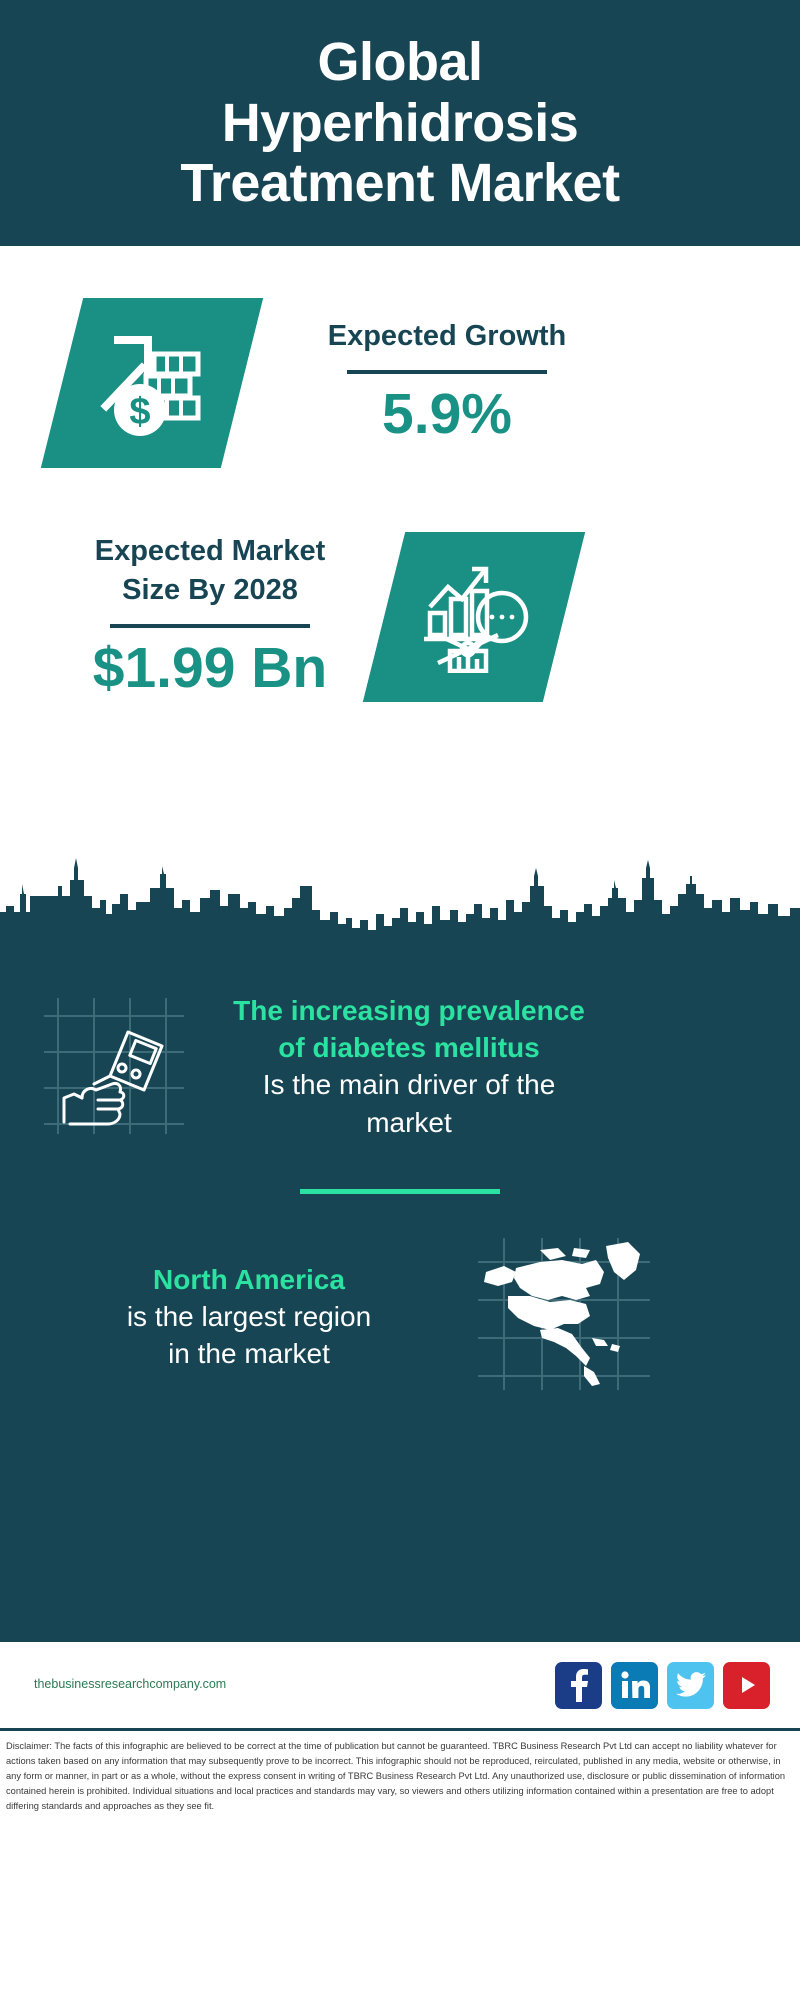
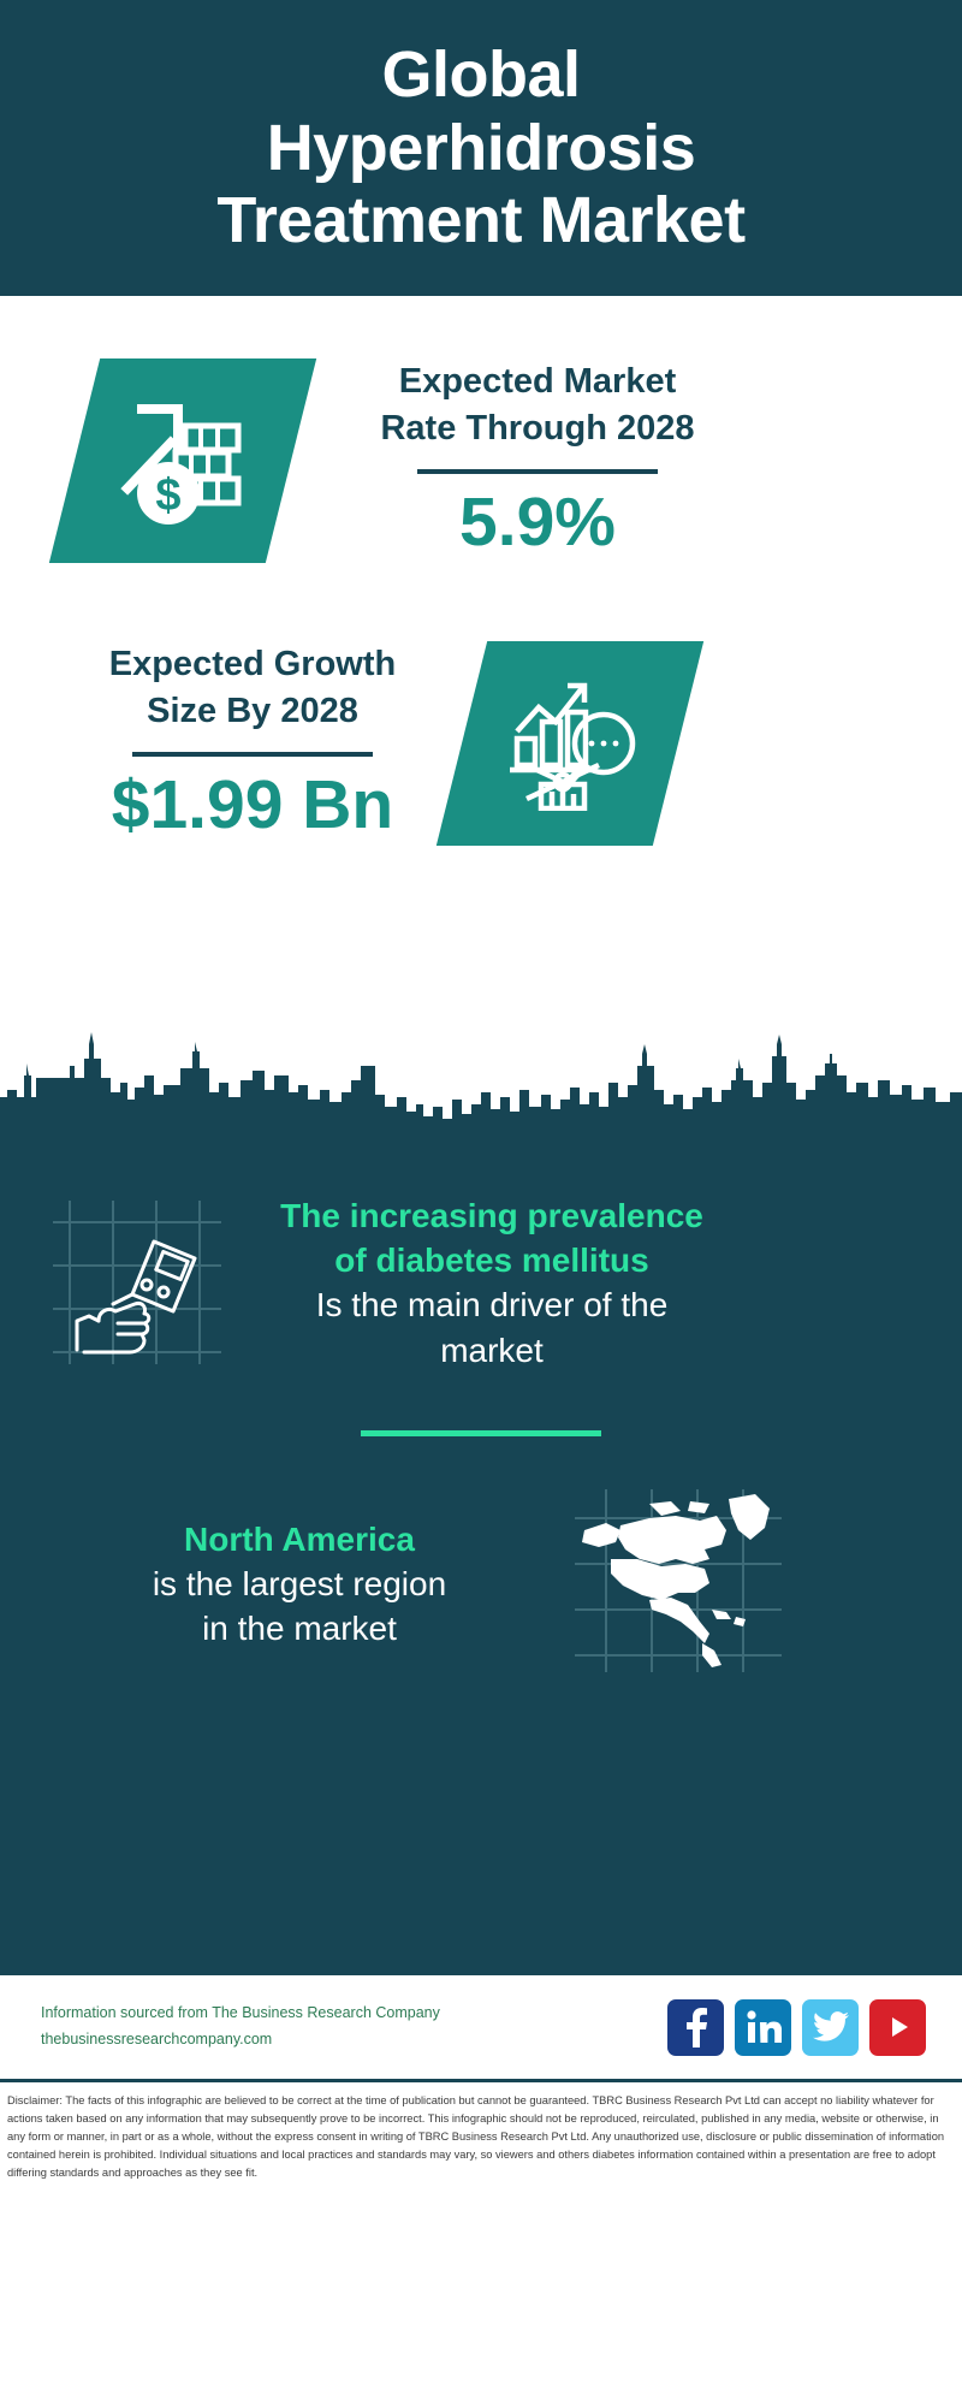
  Global
  Hyperhidrosis
  Treatment Market
- Expected Growth
+ Expected Market
+ Rate Through 2028
  5.9%
- Expected Market
+ Expected Growth
  Size By 2028
  $1.99 Bn
  The increasing prevalence
  of diabetes mellitus
  Is the main driver of the
  market
  North America
  is the largest region
  in the market
+ Information sourced from The Business Research Company
  thebusinessresearchcompany.com
- Disclaimer: The facts of this infographic are believed to be correct at the time of publication but cannot be guaranteed. TBRC Business Research Pvt Ltd can accept no liability whatever for actions taken based on any information that may subsequently prove to be incorrect. This infographic should not be reproduced, reirculated, published in any media, website or otherwise, in any form or manner, in part or as a whole, without the express consent in writing of TBRC Business Research Pvt Ltd. Any unauthorized use, disclosure or public dissemination of information contained herein is prohibited. Individual situations and local practices and standards may vary, so viewers and others utilizing information contained within a presentation are free to adopt differing standards and approaches as they see fit.
+ Disclaimer: The facts of this infographic are believed to be correct at the time of publication but cannot be guaranteed. TBRC Business Research Pvt Ltd can accept no liability whatever for actions taken based on any information that may subsequently prove to be incorrect. This infographic should not be reproduced, reirculated, published in any media, website or otherwise, in any form or manner, in part or as a whole, without the express consent in writing of TBRC Business Research Pvt Ltd. Any unauthorized use, disclosure or public dissemination of information contained herein is prohibited. Individual situations and local practices and standards may vary, so viewers and others diabetes information contained within a presentation are free to adopt differing standards and approaches as they see fit.
